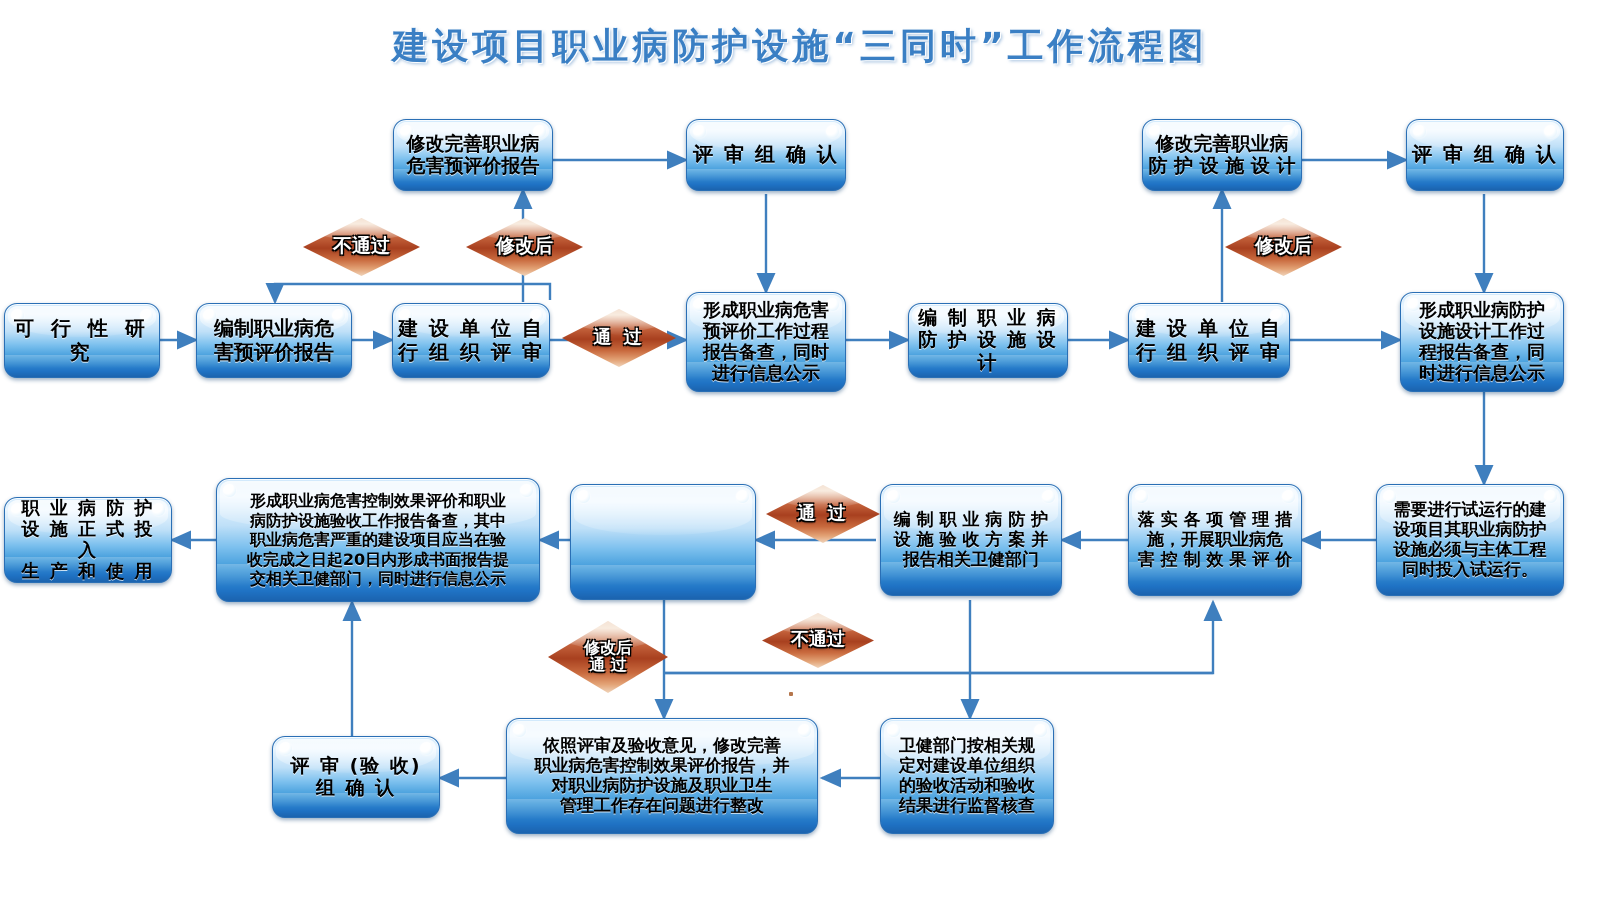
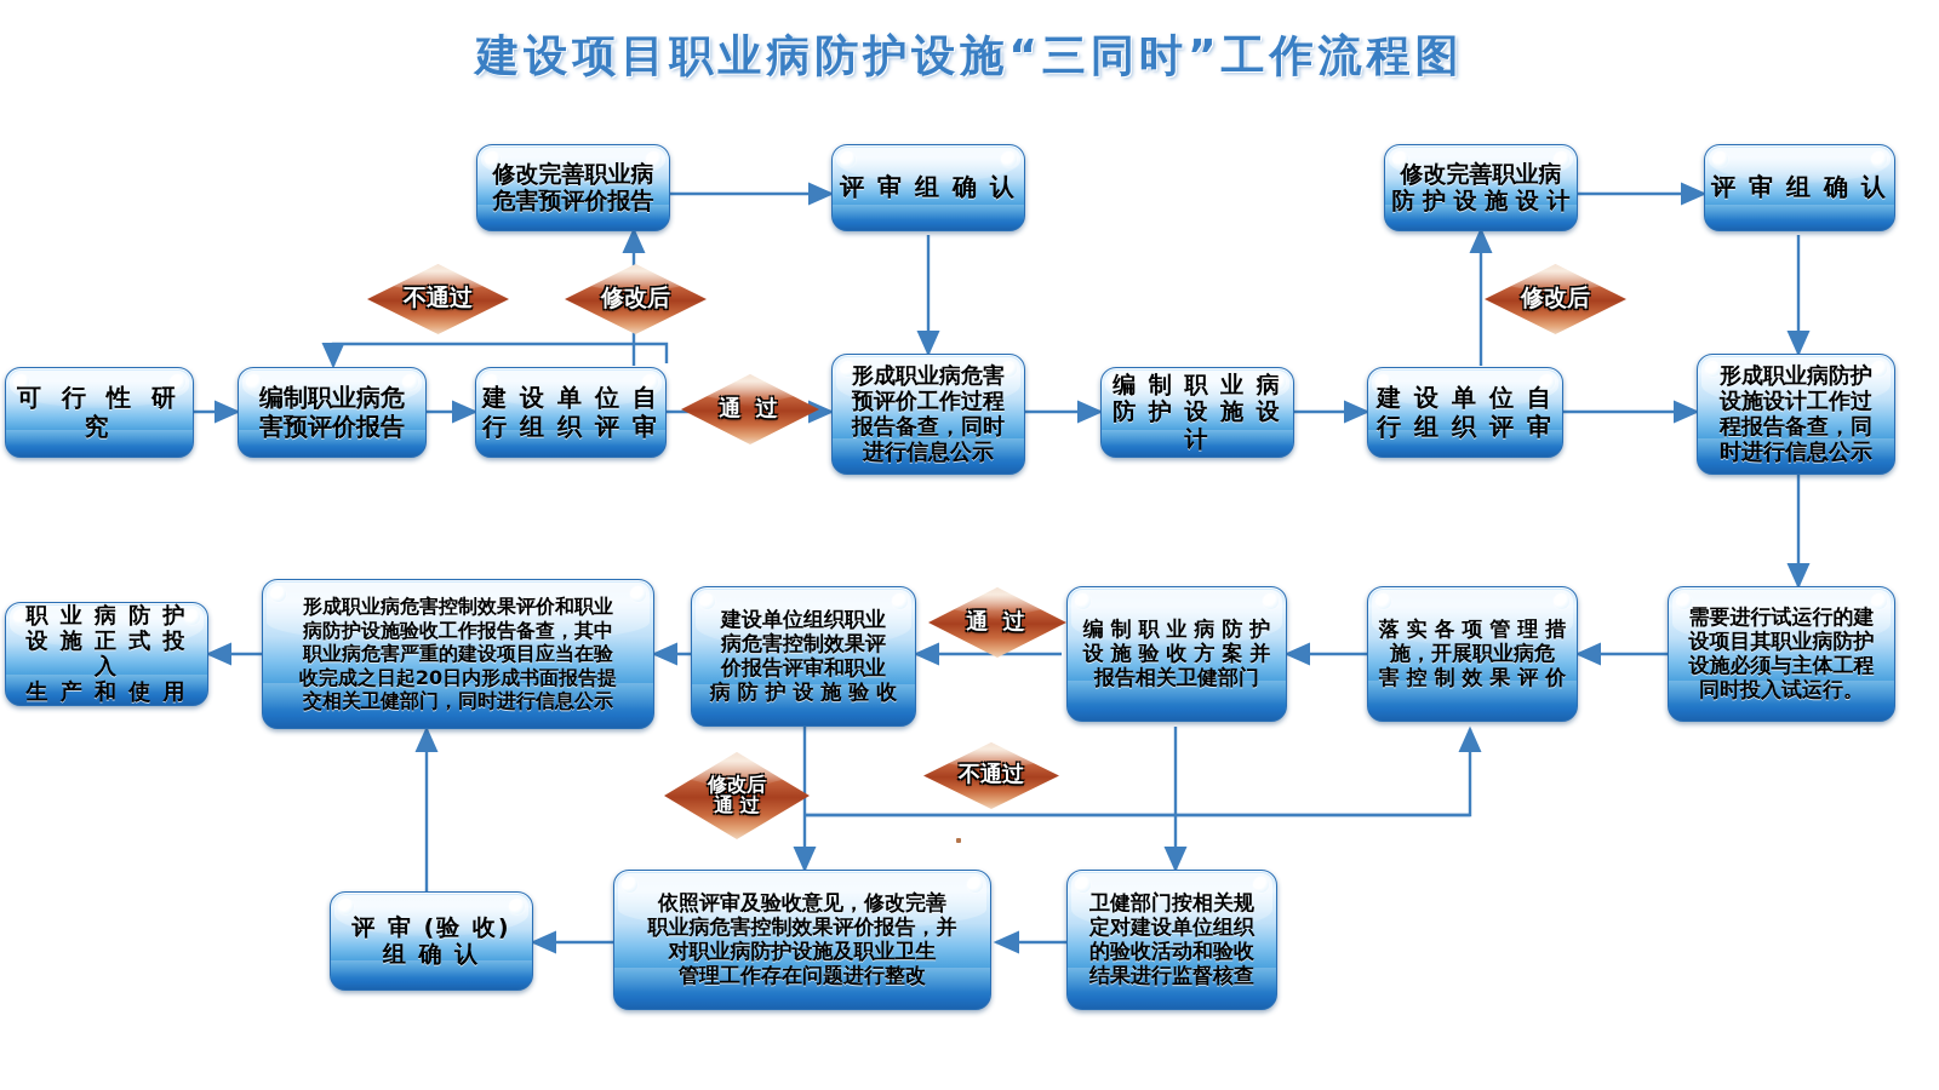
  建设项目职业病防护设施“三同时”工作流程图
  可 行 性 研 究
  编制职业病危
  害预评价报告
  建 设 单 位 自
  行 组 织 评 审
  修改完善职业病
  危害预评价报告
  评 审 组 确 认
  形成职业病危害
  预评价工作过程
  报告备查，同时
  进行信息公示
  编 制 职 业 病
  防 护 设 施 设 计
  建 设 单 位 自
  行 组 织 评 审
  修改完善职业病
  防 护 设 施 设 计
  评 审 组 确 认
  形成职业病防护
  设施设计工作过
  程报告备查，同
  时进行信息公示
  需要进行试运行的建
  设项目其职业病防护
  设施必须与主体工程
  同时投入试运行。
  落 实 各 项 管 理 措
  施，开展职业病危
  害 控 制 效 果 评 价
  编 制 职 业 病 防 护
  设 施 验 收 方 案 并
  报告相关卫健部门
+ 建设单位组织职业
+ 病危害控制效果评
+ 价报告评审和职业
+ 病 防 护 设 施 验 收
  形成职业病危害控制效果评价和职业
  病防护设施验收工作报告备查，其中
  职业病危害严重的建设项目应当在验
  收完成之日起20日内形成书面报告提
  交相关卫健部门，同时进行信息公示
  职 业 病 防 护
  设 施 正 式 投 入
  生 产 和 使 用
  卫健部门按相关规
  定对建设单位组织
  的验收活动和验收
  结果进行监督核查
  依照评审及验收意见，修改完善
  职业病危害控制效果评价报告，并
  对职业病防护设施及职业卫生
  管理工作存在问题进行整改
  评 审 (验 收)
  组 确 认
  不通过
  修改后
  通 过
  修改后
  通 过
  不通过
  修改后
  通 过
